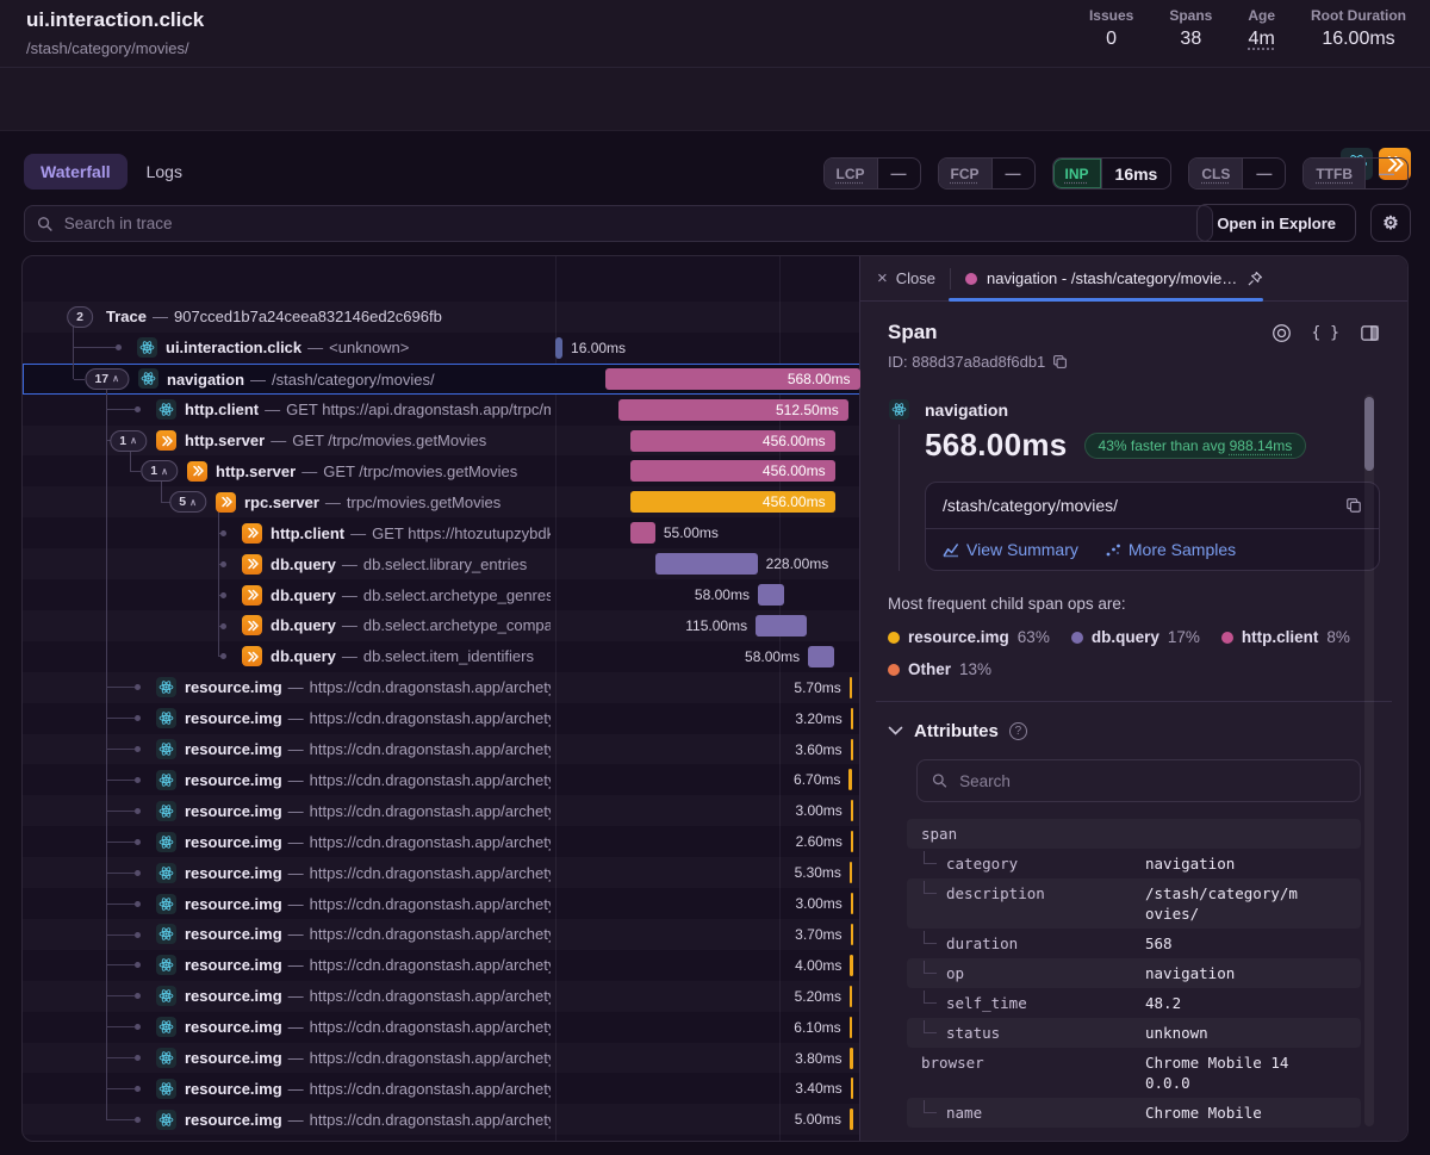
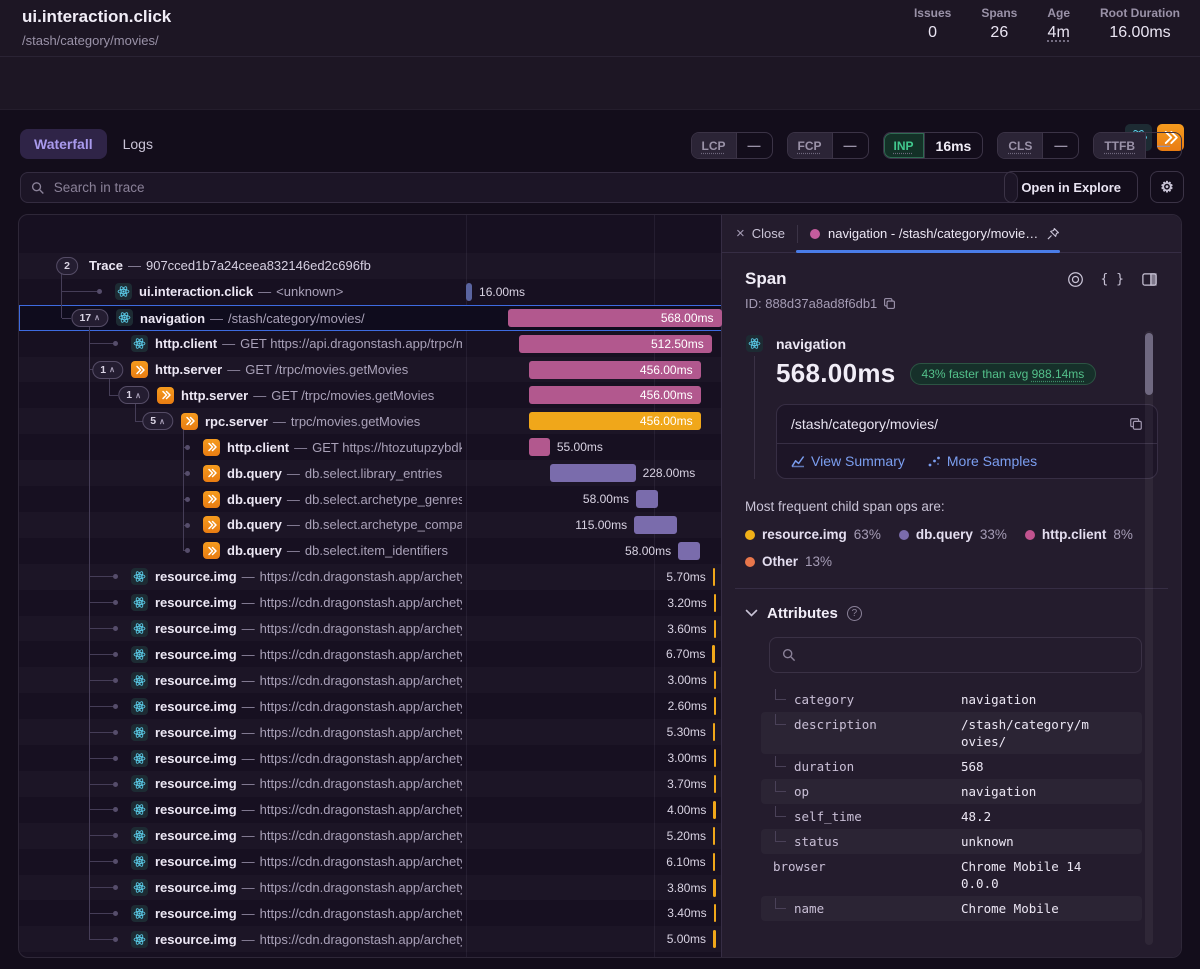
  ui.interaction.click
  /stash/category/movies/
  Issues
  0
  Spans
- 38
+ 26
  Age
  4m
  Root Duration
  16.00ms
  Waterfall
  Logs
  LCP
  —
  FCP
  —
  INP
  16ms
  CLS
  —
  TTFB
  —
  Search in trace
  Open in Explore
  ⚙
  2
  Trace
  —
  907cced1b7a24ceea832146ed2c696fb
  ui.interaction.click
  —
  <unknown>
  16.00ms
  17
  ∧
  navigation
  —
  /stash/category/movies/
  568.00ms
  http.client
  —
  GET https://api.dragonstash.app/trpc/m
  512.50ms
  1
  ∧
  http.server
  —
  GET /trpc/movies.getMovies
  456.00ms
  1
  ∧
  http.server
  —
  GET /trpc/movies.getMovies
  456.00ms
  5
  ∧
  rpc.server
  —
  trpc/movies.getMovies
  456.00ms
  http.client
  —
  GET https://htozutupzybdk
  55.00ms
  db.query
  —
  db.select.library_entries
  228.00ms
  db.query
  —
  db.select.archetype_genres
  58.00ms
  db.query
  —
  db.select.archetype_compa
  115.00ms
  db.query
  —
  db.select.item_identifiers
  58.00ms
  resource.img
  —
  https://cdn.dragonstash.app/archet
  5.70ms
  resource.img
  —
  https://cdn.dragonstash.app/archet
  3.20ms
  resource.img
  —
  https://cdn.dragonstash.app/archet
  3.60ms
  resource.img
  —
  https://cdn.dragonstash.app/archet
  6.70ms
  resource.img
  —
  https://cdn.dragonstash.app/archet
  3.00ms
  resource.img
  —
  https://cdn.dragonstash.app/archet
  2.60ms
  resource.img
  —
  https://cdn.dragonstash.app/archet
  5.30ms
  resource.img
  —
  https://cdn.dragonstash.app/archet
  3.00ms
  resource.img
  —
  https://cdn.dragonstash.app/archet
  3.70ms
  resource.img
  —
  https://cdn.dragonstash.app/archet
  4.00ms
  resource.img
  —
  https://cdn.dragonstash.app/archet
  5.20ms
  resource.img
  —
  https://cdn.dragonstash.app/archet
  6.10ms
  resource.img
  —
  https://cdn.dragonstash.app/archet
  3.80ms
  resource.img
  —
  https://cdn.dragonstash.app/archet
  3.40ms
  resource.img
  —
  https://cdn.dragonstash.app/archet
  5.00ms
  ×
  Close
  navigation - /stash/category/movie…
  Span
  { }
  ID: 888d37a8ad8f6db1
  navigation
  568.00ms
  43% faster than avg 988.14ms
  /stash/category/movies/
  View Summary
  More Samples
  Most frequent child span ops are:
  resource.img
  63%
  db.query
- 17%
+ 33%
  http.client
  8%
  Other
  13%
  Attributes
  ?
- Search
- span
  category
  navigation
  description
  /stash/category/movies/
  duration
  568
  op
  navigation
  self_time
  48.2
  status
  unknown
  browser
  Chrome Mobile 140.0.0
  name
  Chrome Mobile
